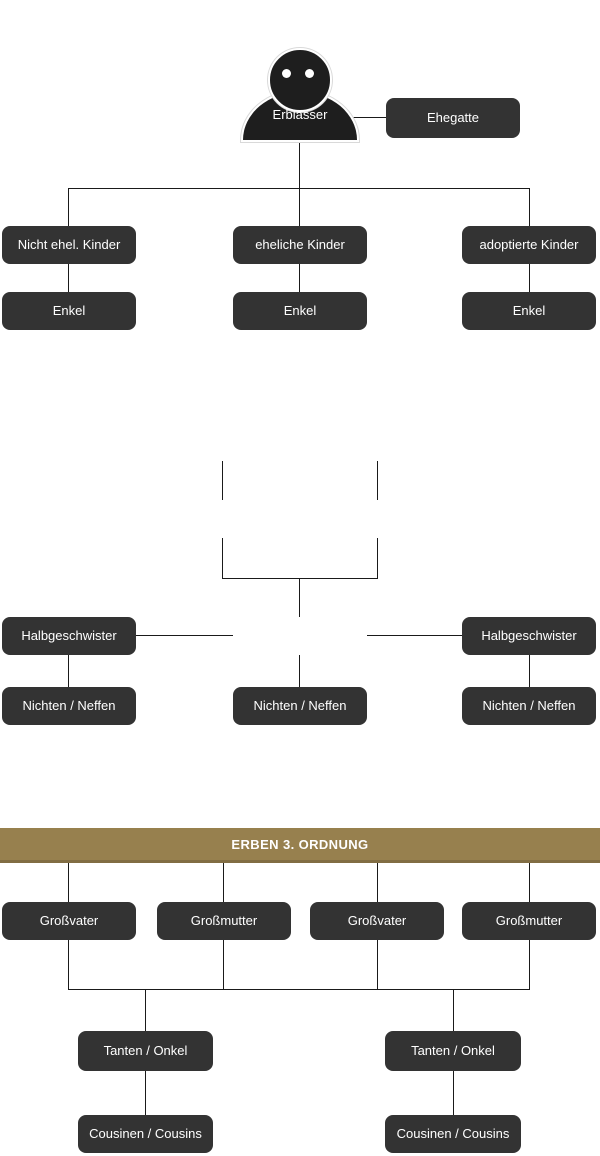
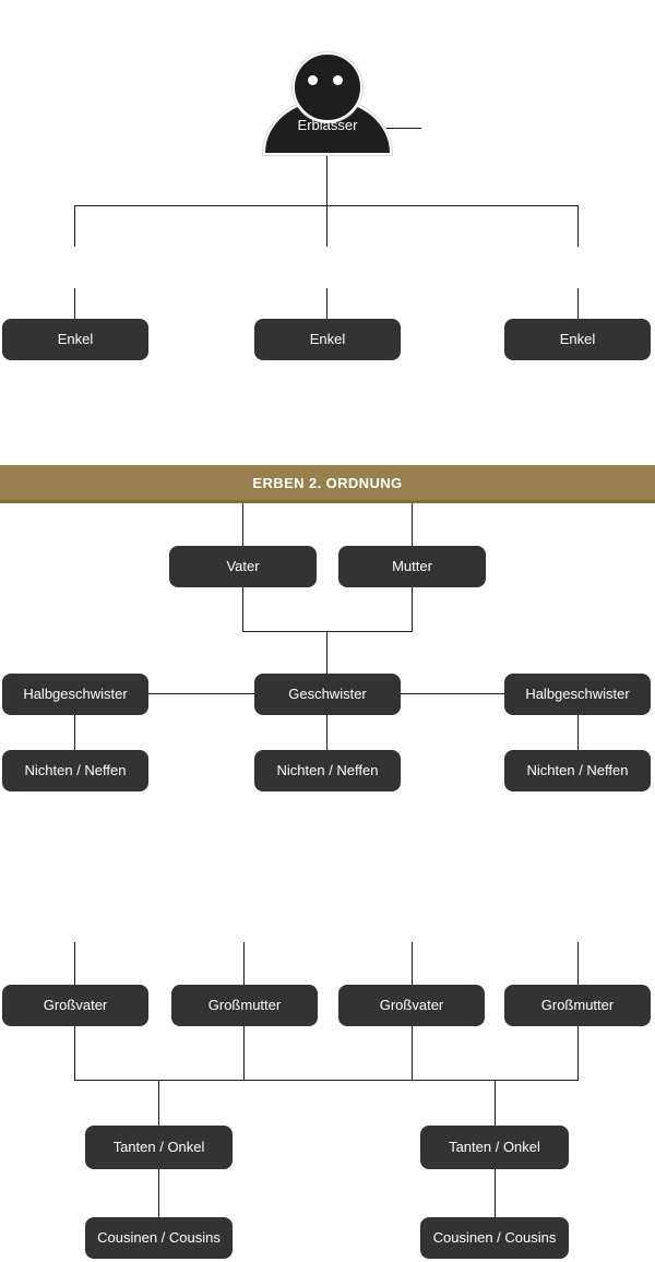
  Erblasser
- Ehegatte
- Nicht ehel. Kinder
- eheliche Kinder
- adoptierte Kinder
  Enkel
  Enkel
  Enkel
+ ERBEN 2. ORDNUNG
+ Vater
+ Mutter
  Halbgeschwister
+ Geschwister
  Halbgeschwister
  Nichten / Neffen
  Nichten / Neffen
  Nichten / Neffen
- ERBEN 3. ORDNUNG
  Großvater
  Großmutter
  Großvater
  Großmutter
  Tanten / Onkel
  Tanten / Onkel
  Cousinen / Cousins
  Cousinen / Cousins
